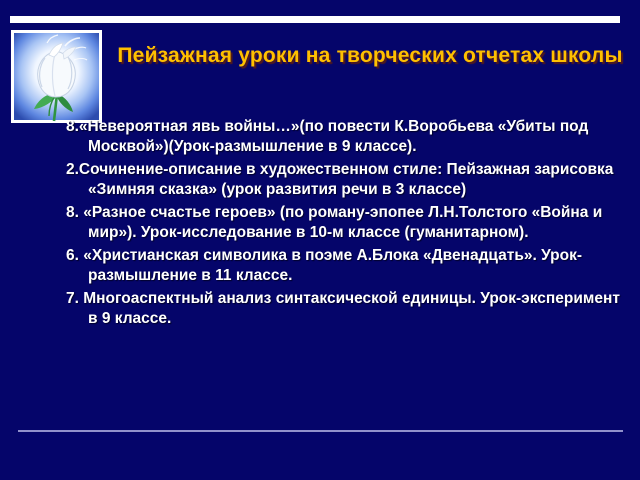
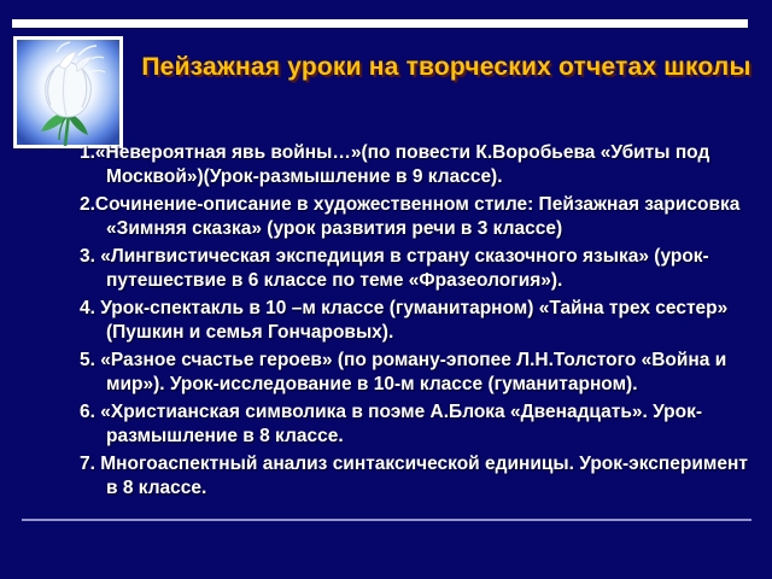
  Пейзажная уроки на творческих отчетах школы
- 8.«Невероятная явь войны…»(по повести К.Воробьева «Убиты под Москвой»)(Урок-размышление в 9 классе).
+ 1.«Невероятная явь войны…»(по повести К.Воробьева «Убиты под Москвой»)(Урок-размышление в 9 классе).
  2.Сочинение-описание в художественном стиле: Пейзажная зарисовка «Зимняя сказка» (урок развития речи в 3 классе)
+ 3. «Лингвистическая экспедиция в страну сказочного языка» (урок-путешествие в 6 классе по теме «Фразеология»).
+ 4. Урок-спектакль в 10 –м классе (гуманитарном) «Тайна трех сестер» (Пушкин и семья Гончаровых).
- 8. «Разное счастье героев» (по роману-эпопее Л.Н.Толстого «Война и мир»). Урок-исследование в 10-м классе (гуманитарном).
+ 5. «Разное счастье героев» (по роману-эпопее Л.Н.Толстого «Война и мир»). Урок-исследование в 10-м классе (гуманитарном).
- 6. «Христианская символика в поэме А.Блока «Двенадцать». Урок-размышление в 11 классе.
+ 6. «Христианская символика в поэме А.Блока «Двенадцать». Урок-размышление в 8 классе.
- 7. Многоаспектный анализ синтаксической единицы. Урок-эксперимент в 9 классе.
+ 7. Многоаспектный анализ синтаксической единицы. Урок-эксперимент в 8 классе.
